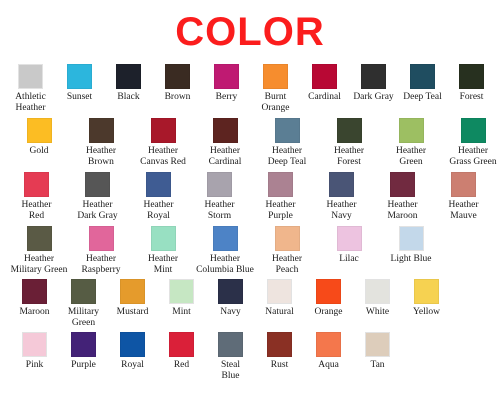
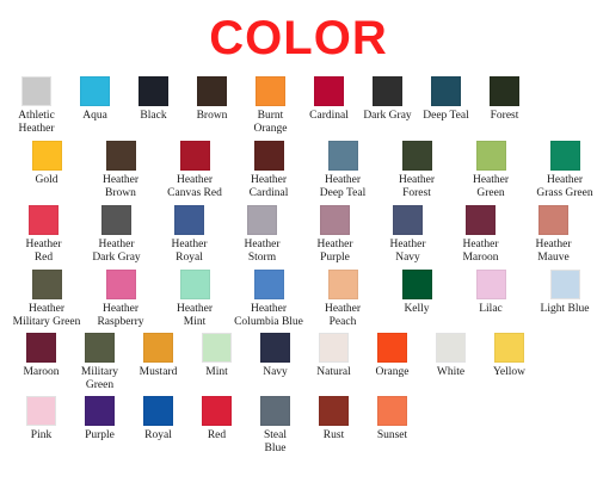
  COLOR
  Athletic
  Heather
- Sunset
+ Aqua
  Black
  Brown
- Berry
  Burnt
  Orange
  Cardinal
  Dark Gray
  Deep Teal
  Forest
  Gold
  Heather
  Brown
  Heather
  Canvas Red
  Heather
  Cardinal
  Heather
  Deep Teal
  Heather
  Forest
  Heather
  Green
  Heather
  Grass Green
  Heather
  Red
  Heather
  Dark Gray
  Heather
  Royal
  Heather
  Storm
  Heather
  Purple
  Heather
  Navy
  Heather
  Maroon
  Heather
  Mauve
  Heather
  Military Green
  Heather
  Raspberry
  Heather
  Mint
  Heather
  Columbia Blue
  Heather
  Peach
+ Kelly
  Lilac
  Light Blue
  Maroon
  Military
  Green
  Mustard
  Mint
  Navy
  Natural
  Orange
  White
  Yellow
  Pink
  Purple
  Royal
  Red
  Steal
  Blue
  Rust
- Aqua
+ Sunset
- Tan
